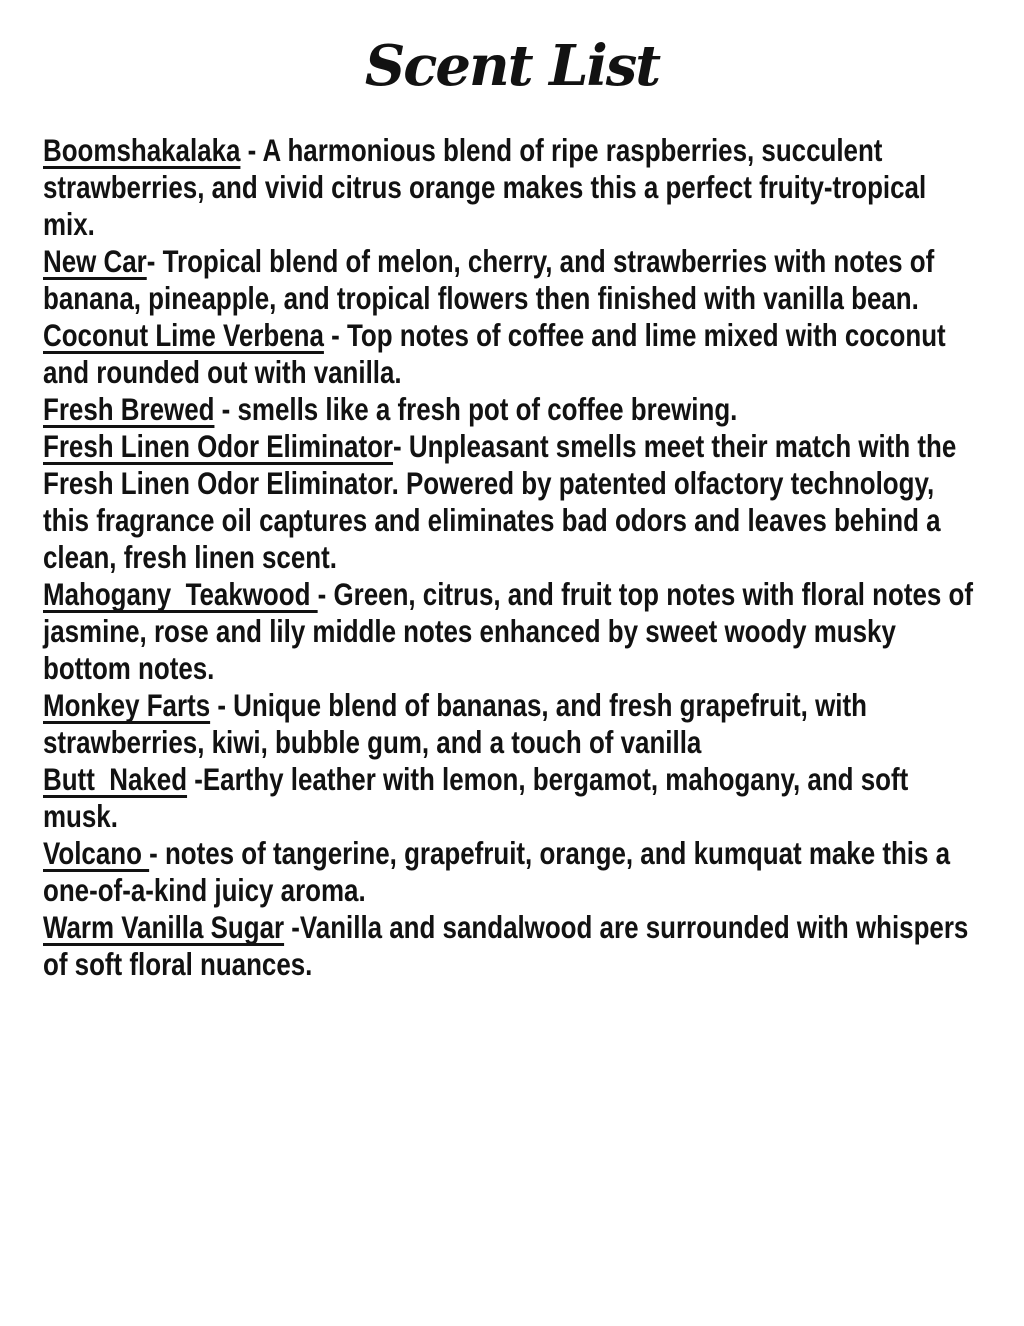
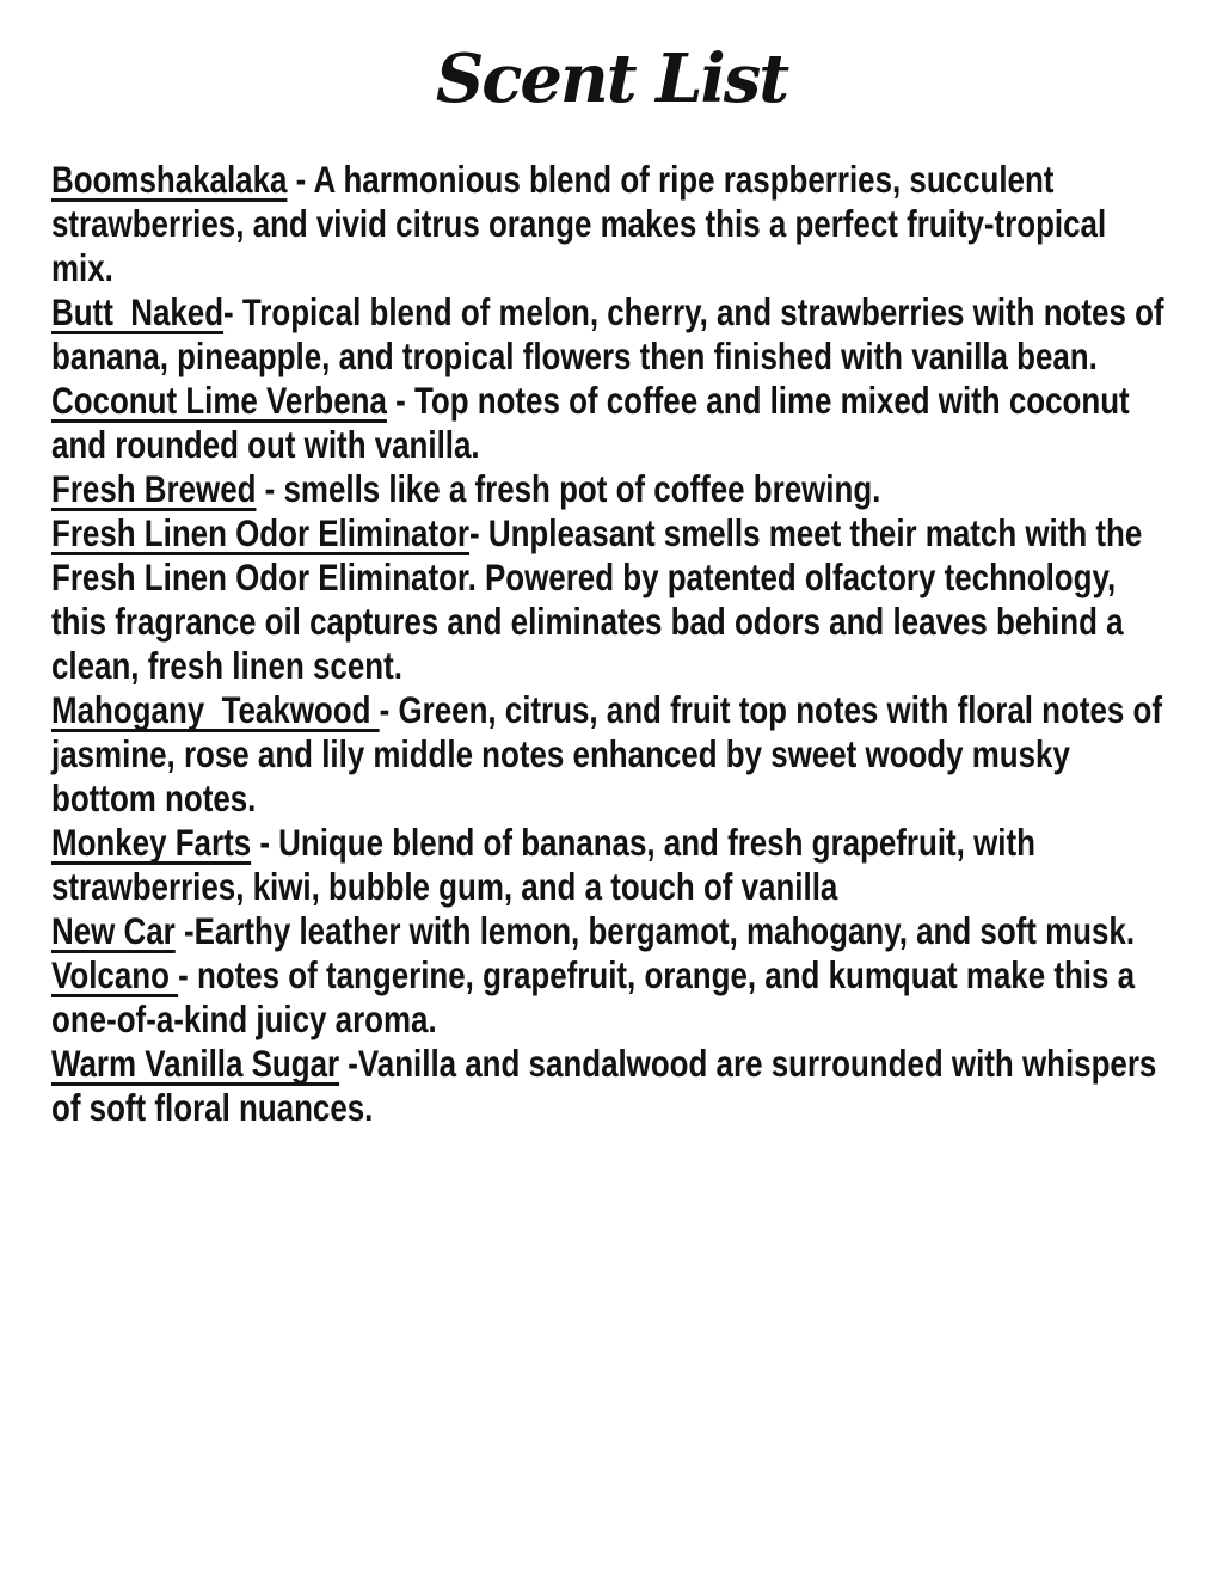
  Scent List
  Boomshakalaka - A harmonious blend of ripe raspberries, succulent strawberries, and vivid citrus orange makes this a perfect fruity-tropical mix.
- New Car- Tropical blend of melon, cherry, and strawberries with notes of banana, pineapple, and tropical flowers then finished with vanilla bean.
+ Butt Naked- Tropical blend of melon, cherry, and strawberries with notes of banana, pineapple, and tropical flowers then finished with vanilla bean.
  Coconut Lime Verbena - Top notes of coffee and lime mixed with coconut and rounded out with vanilla.
  Fresh Brewed - smells like a fresh pot of coffee brewing.
  Fresh Linen Odor Eliminator- Unpleasant smells meet their match with the Fresh Linen Odor Eliminator. Powered by patented olfactory technology, this fragrance oil captures and eliminates bad odors and leaves behind a clean, fresh linen scent.
  Mahogany Teakwood - Green, citrus, and fruit top notes with floral notes of jasmine, rose and lily middle notes enhanced by sweet woody musky bottom notes.
  Monkey Farts - Unique blend of bananas, and fresh grapefruit, with strawberries, kiwi, bubble gum, and a touch of vanilla
- Butt Naked -Earthy leather with lemon, bergamot, mahogany, and soft musk.
+ New Car -Earthy leather with lemon, bergamot, mahogany, and soft musk.
  Volcano - notes of tangerine, grapefruit, orange, and kumquat make this a one-of-a-kind juicy aroma.
  Warm Vanilla Sugar -Vanilla and sandalwood are surrounded with whispers of soft floral nuances.
